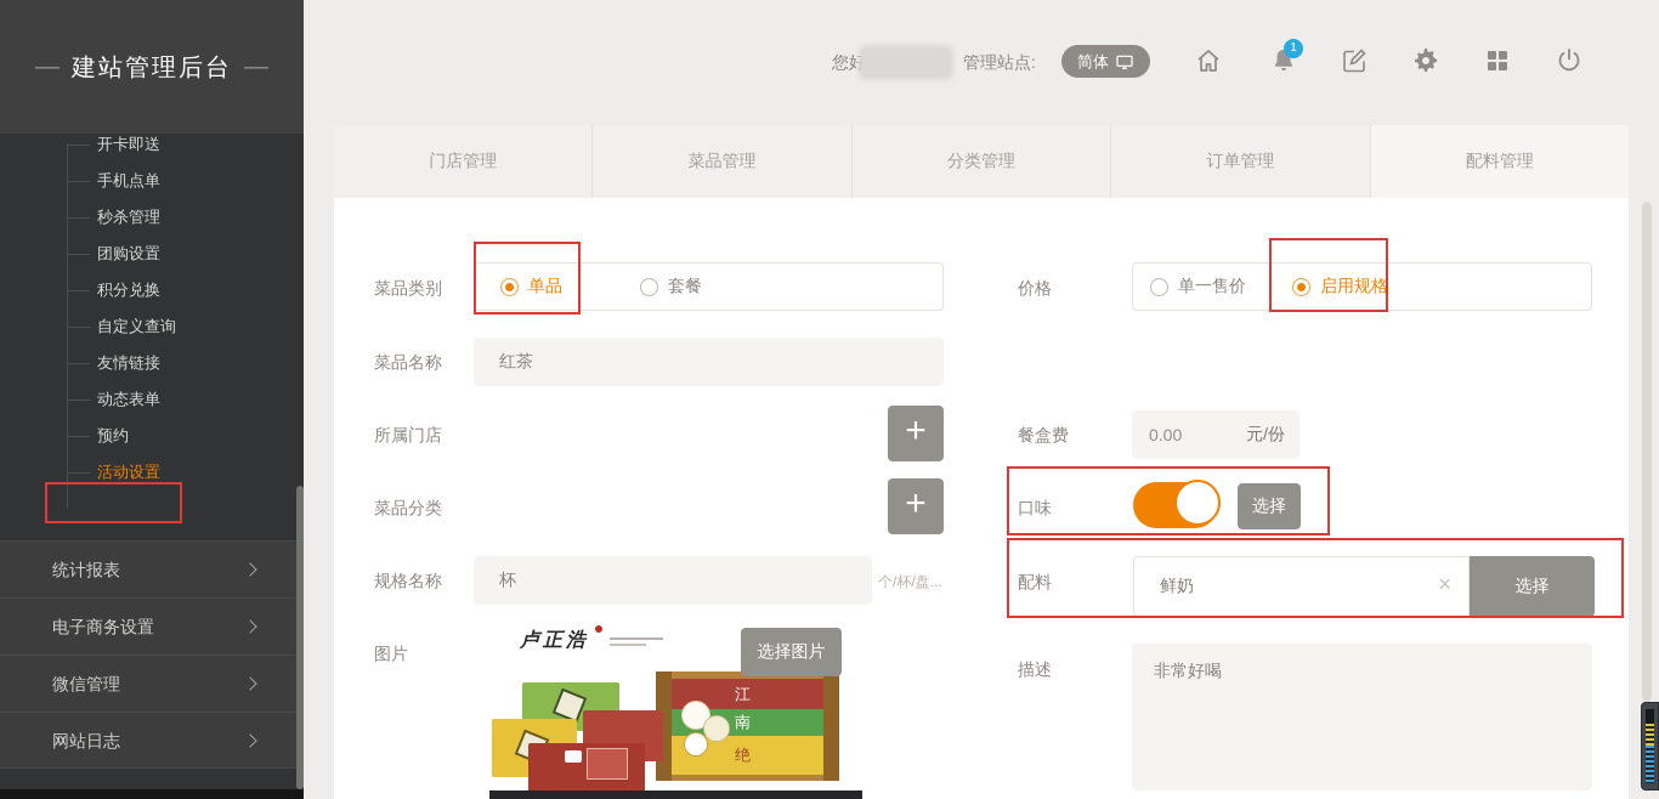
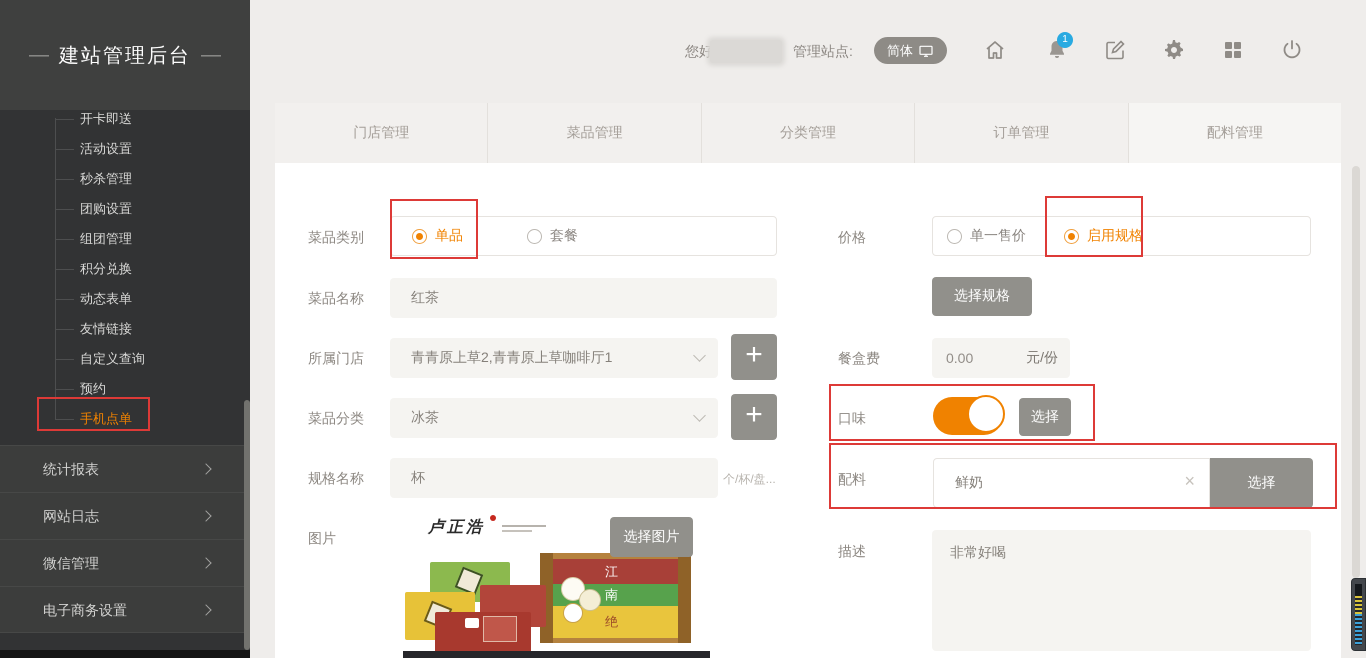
  您好
  管理站点:
  简体
  1
  门店管理
  菜品管理
  分类管理
  订单管理
  配料管理
  菜品类别
  单品
  套餐
  菜品名称
  红茶
  所属门店
+ 青青原上草2,青青原上草咖啡厅1
  +
  菜品分类
+ 冰茶
  +
  规格名称
  杯
  个/杯/盘...
  图片
  卢正浩
  江
  南
  绝
  选择图片
  价格
  单一售价
  启用规格
+ 选择规格
  餐盒费
  0.00
  元/份
  口味
  选择
  配料
  鲜奶
  ×
  选择
  描述
  非常好喝
  —
  建站管理后台
  —
  开卡即送
- 手机点单
+ 活动设置
  秒杀管理
  团购设置
+ 组团管理
  积分兑换
- 自定义查询
+ 动态表单
  友情链接
- 动态表单
+ 自定义查询
  预约
- 活动设置
+ 手机点单
  统计报表
- 电子商务设置
+ 网站日志
  微信管理
- 网站日志
+ 电子商务设置
